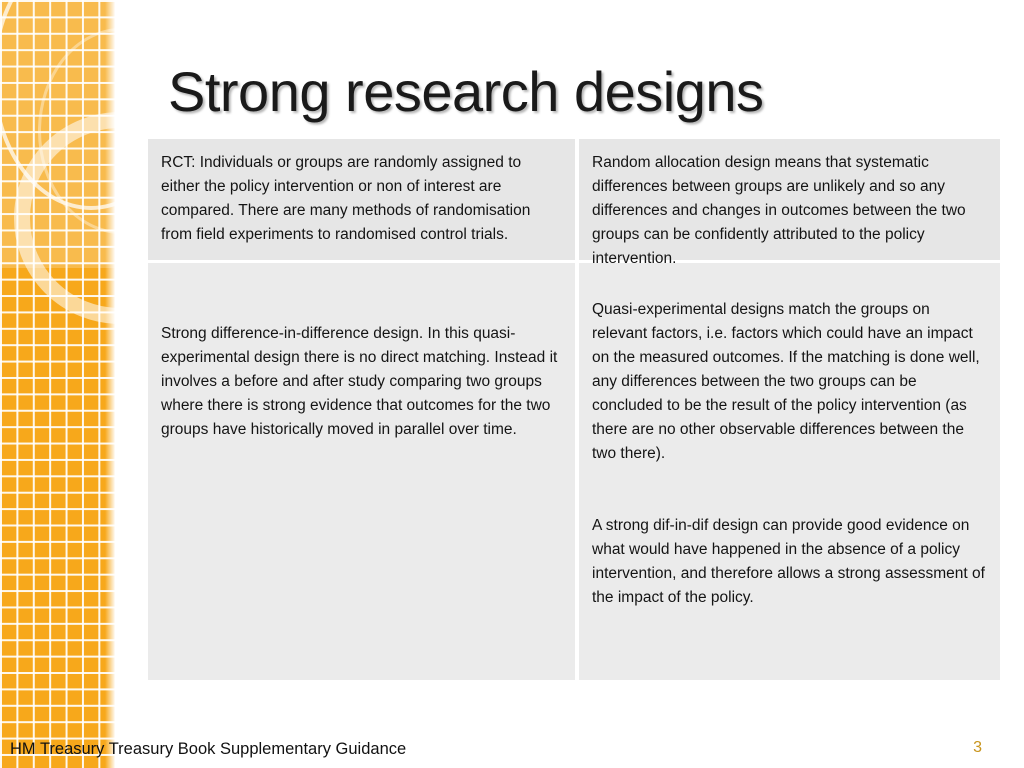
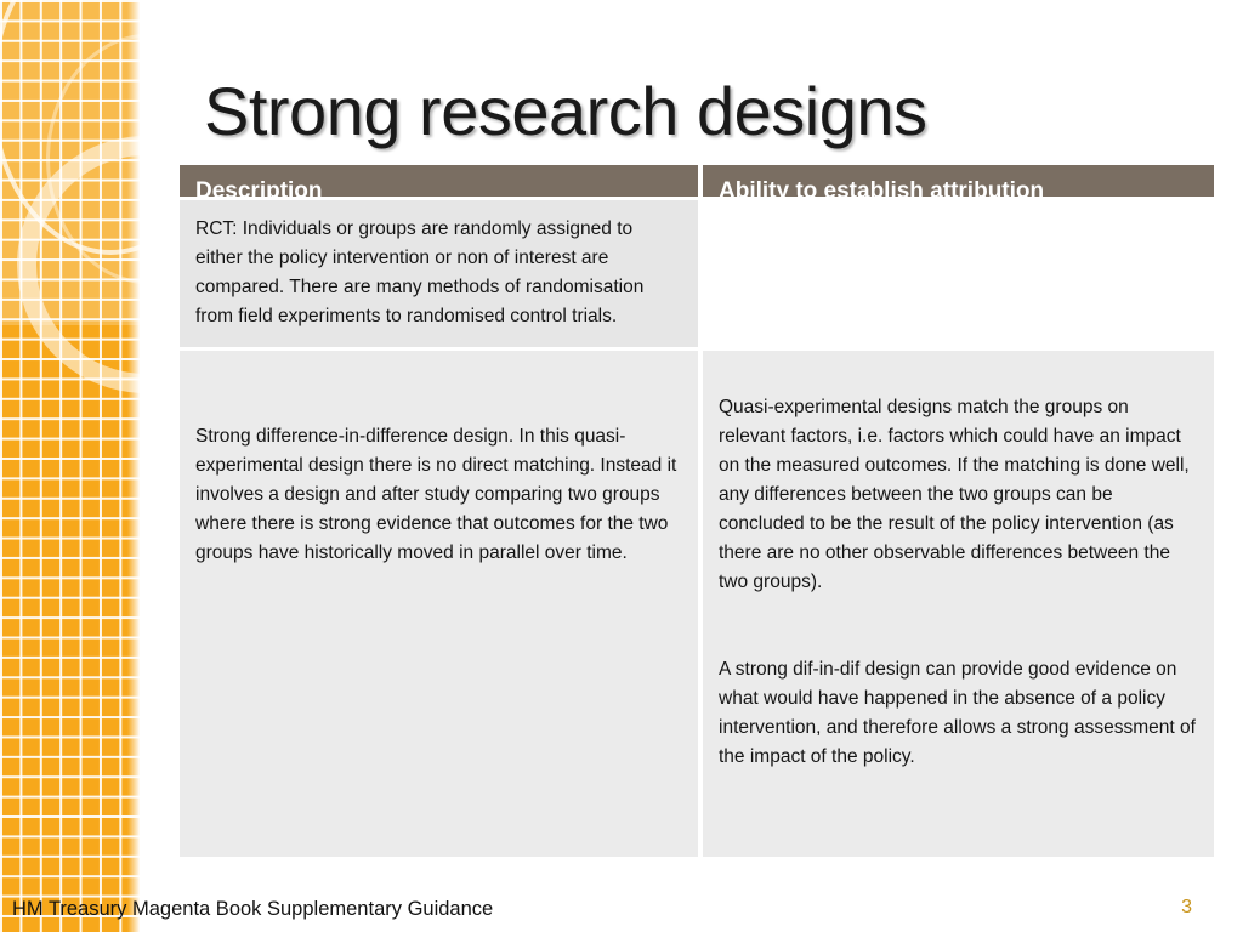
  Strong research designs
+ Description
+ Ability to establish attribution
  RCT: Individuals or groups are randomly assigned to either the policy intervention or non of interest are compared. There are many methods of randomisation from field experiments to randomised control trials.
- Random allocation design means that systematic differences between groups are unlikely and so any differences and changes in outcomes between the two groups can be confidently attributed to the policy intervention.
- Strong difference-in-difference design. In this quasi-experimental design there is no direct matching. Instead it involves a before and after study comparing two groups where there is strong evidence that outcomes for the two groups have historically moved in parallel over time.
+ Strong difference-in-difference design. In this quasi-experimental design there is no direct matching. Instead it involves a design and after study comparing two groups where there is strong evidence that outcomes for the two groups have historically moved in parallel over time.
- Quasi-experimental designs match the groups on relevant factors, i.e. factors which could have an impact on the measured outcomes. If the matching is done well, any differences between the two groups can be concluded to be the result of the policy intervention (as there are no other observable differences between the two there).
+ Quasi-experimental designs match the groups on relevant factors, i.e. factors which could have an impact on the measured outcomes. If the matching is done well, any differences between the two groups can be concluded to be the result of the policy intervention (as there are no other observable differences between the two groups).
  A strong dif-in-dif design can provide good evidence on what would have happened in the absence of a policy intervention, and therefore allows a strong assessment of the impact of the policy.
- HM Treasury Treasury Book Supplementary Guidance
+ HM Treasury Magenta Book Supplementary Guidance
  3
